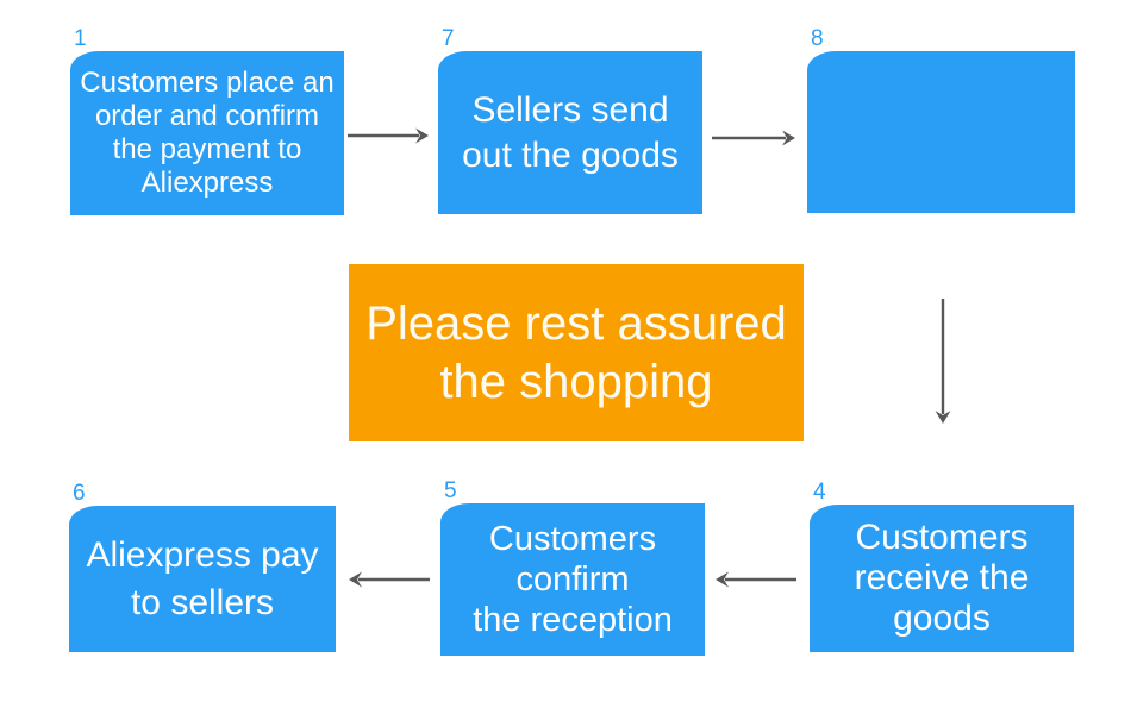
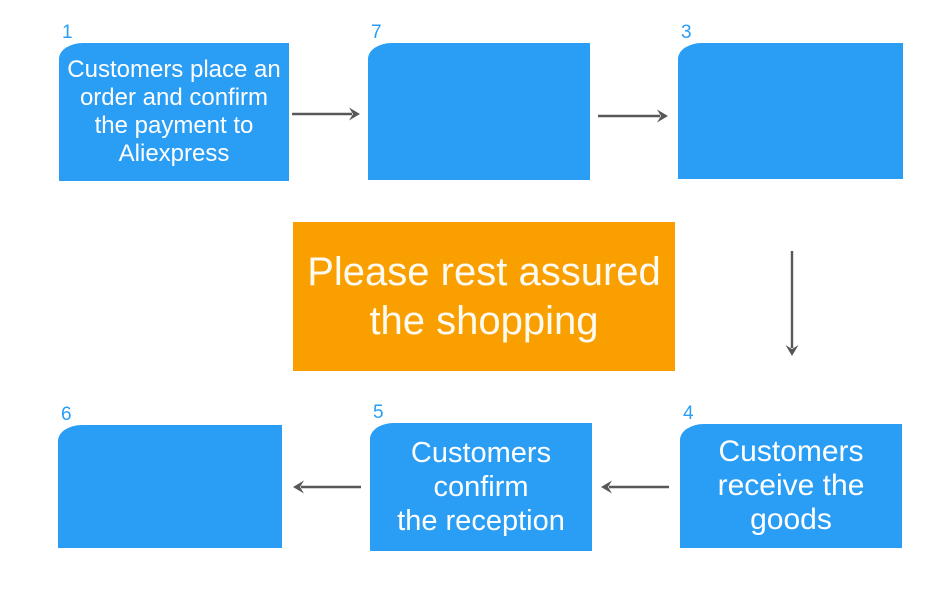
  1
  Customers place an
  order and confirm
  the payment to
  Aliexpress
  7
- Sellers send
- out the goods
- 8
+ 3
  Please rest assured
  the shopping
  4
  Customers
  receive the
  goods
  5
  Customers
  confirm
  the reception
  6
- Aliexpress pay
- to sellers
